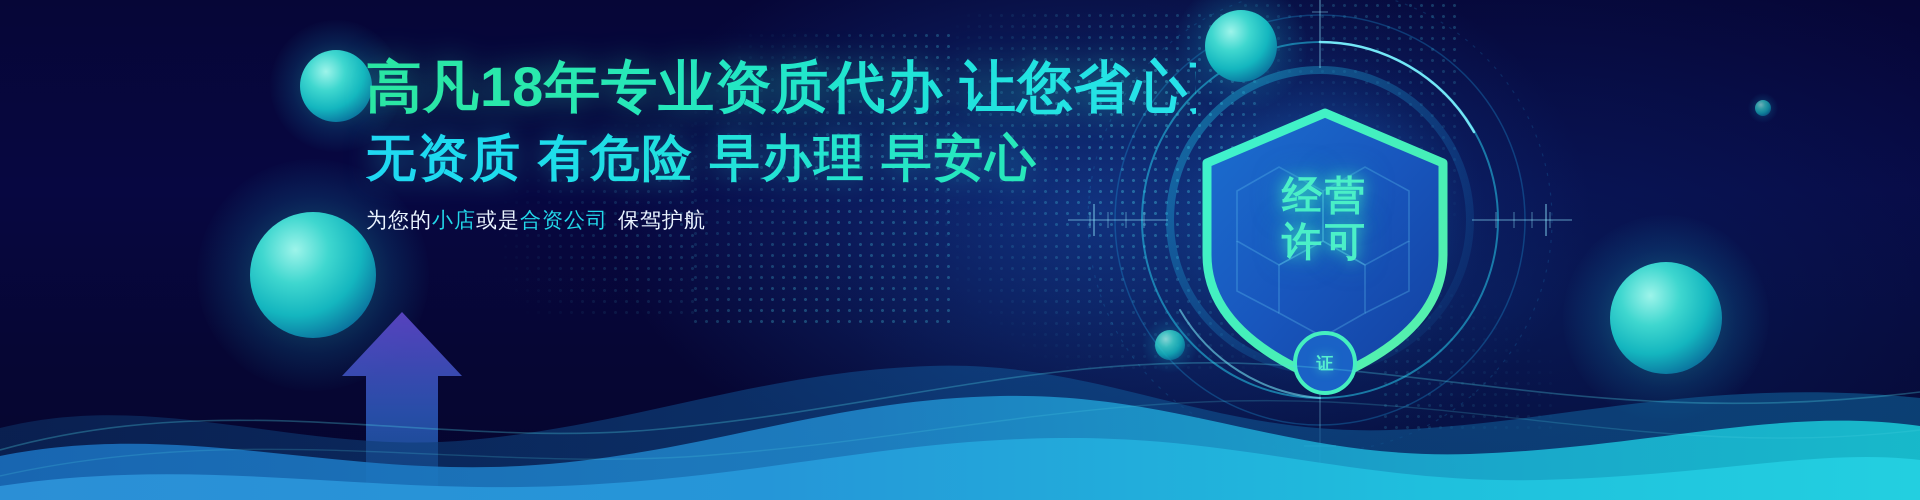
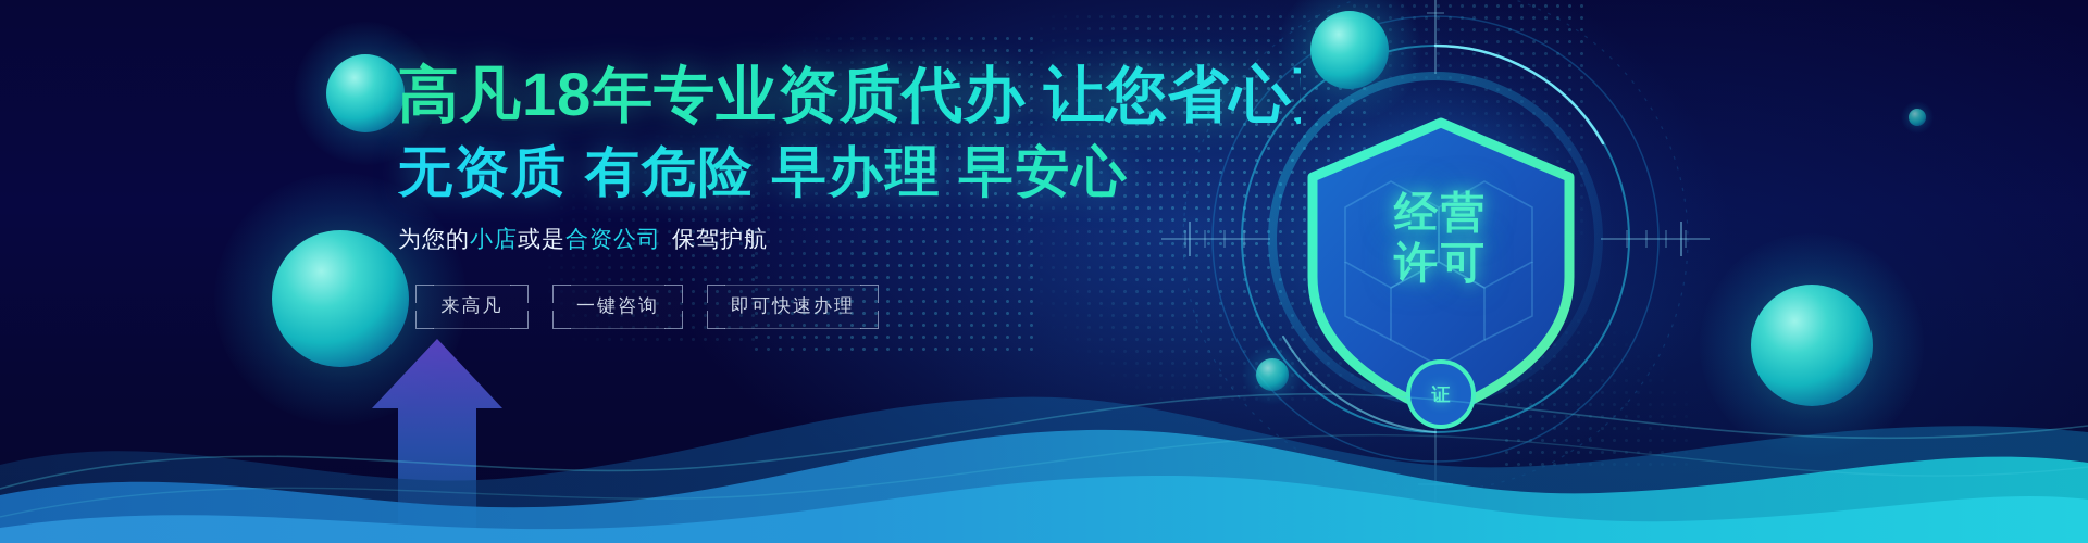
  经营
  许可
  证
  高凡18年专业资质代办 让您省心更省力
  无资质 有危险 早办理 早安心
  为您的小店或是合资公司 保驾护航
+ 来高凡
+ 一键咨询
+ 即可快速办理
